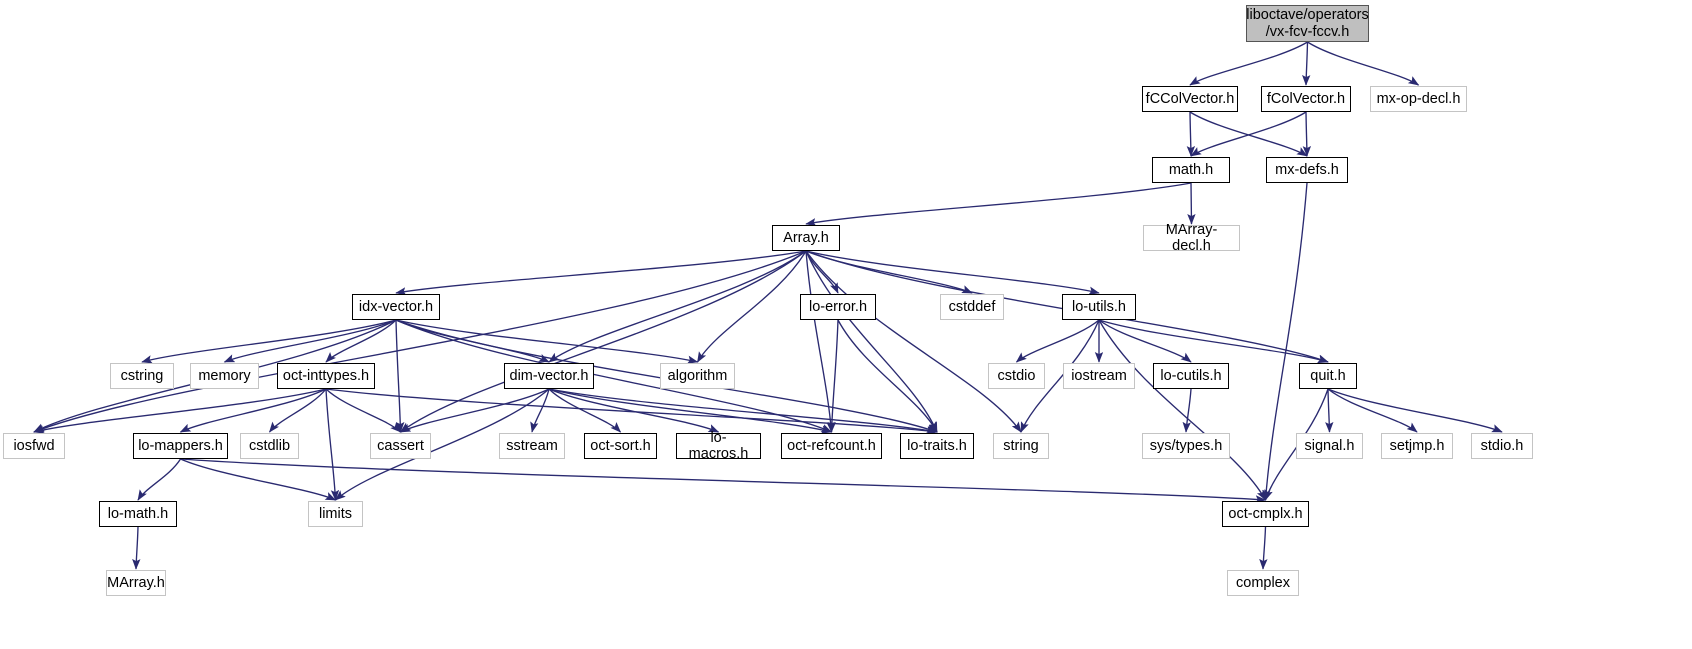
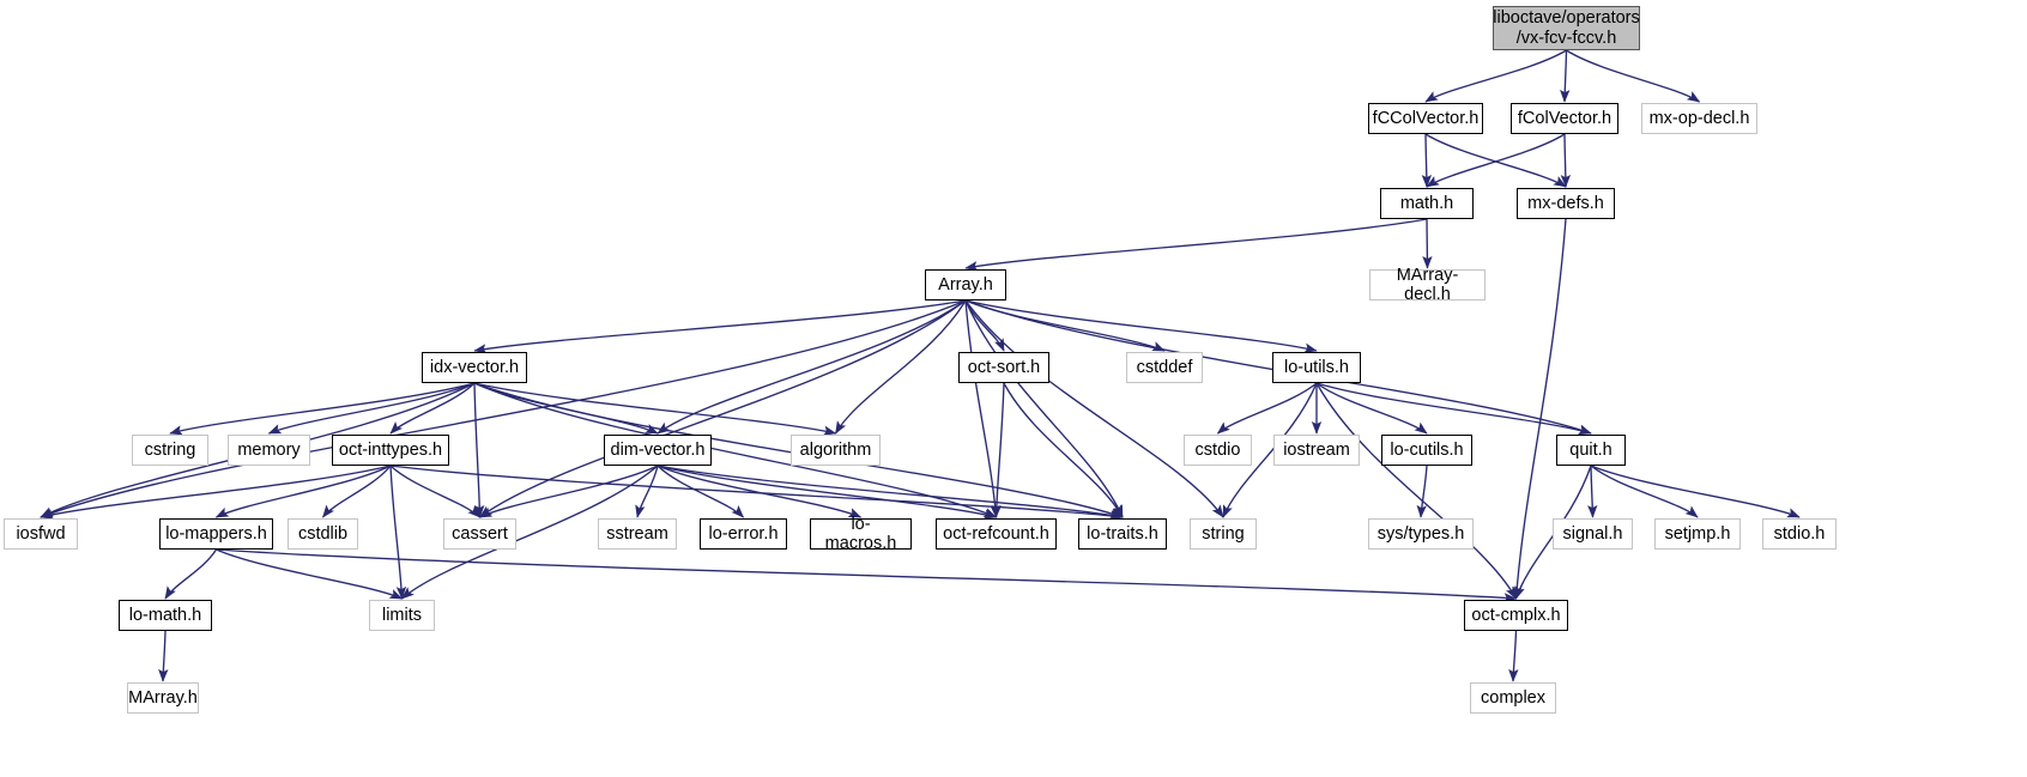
  liboctave/operators
  /vx-fcv-fccv.h
  fCColVector.h
  fColVector.h
  mx-op-decl.h
  math.h
  mx-defs.h
  MArray-decl.h
  Array.h
  idx-vector.h
- lo-error.h
+ oct-sort.h
  cstddef
  lo-utils.h
  cstring
  memory
  oct-inttypes.h
  dim-vector.h
  algorithm
  cstdio
  iostream
  lo-cutils.h
  quit.h
  iosfwd
  lo-mappers.h
  cstdlib
  cassert
  sstream
- oct-sort.h
+ lo-error.h
  lo-macros.h
  oct-refcount.h
  lo-traits.h
  string
  sys/types.h
  signal.h
  setjmp.h
  stdio.h
  lo-math.h
  limits
  oct-cmplx.h
  MArray.h
  complex
